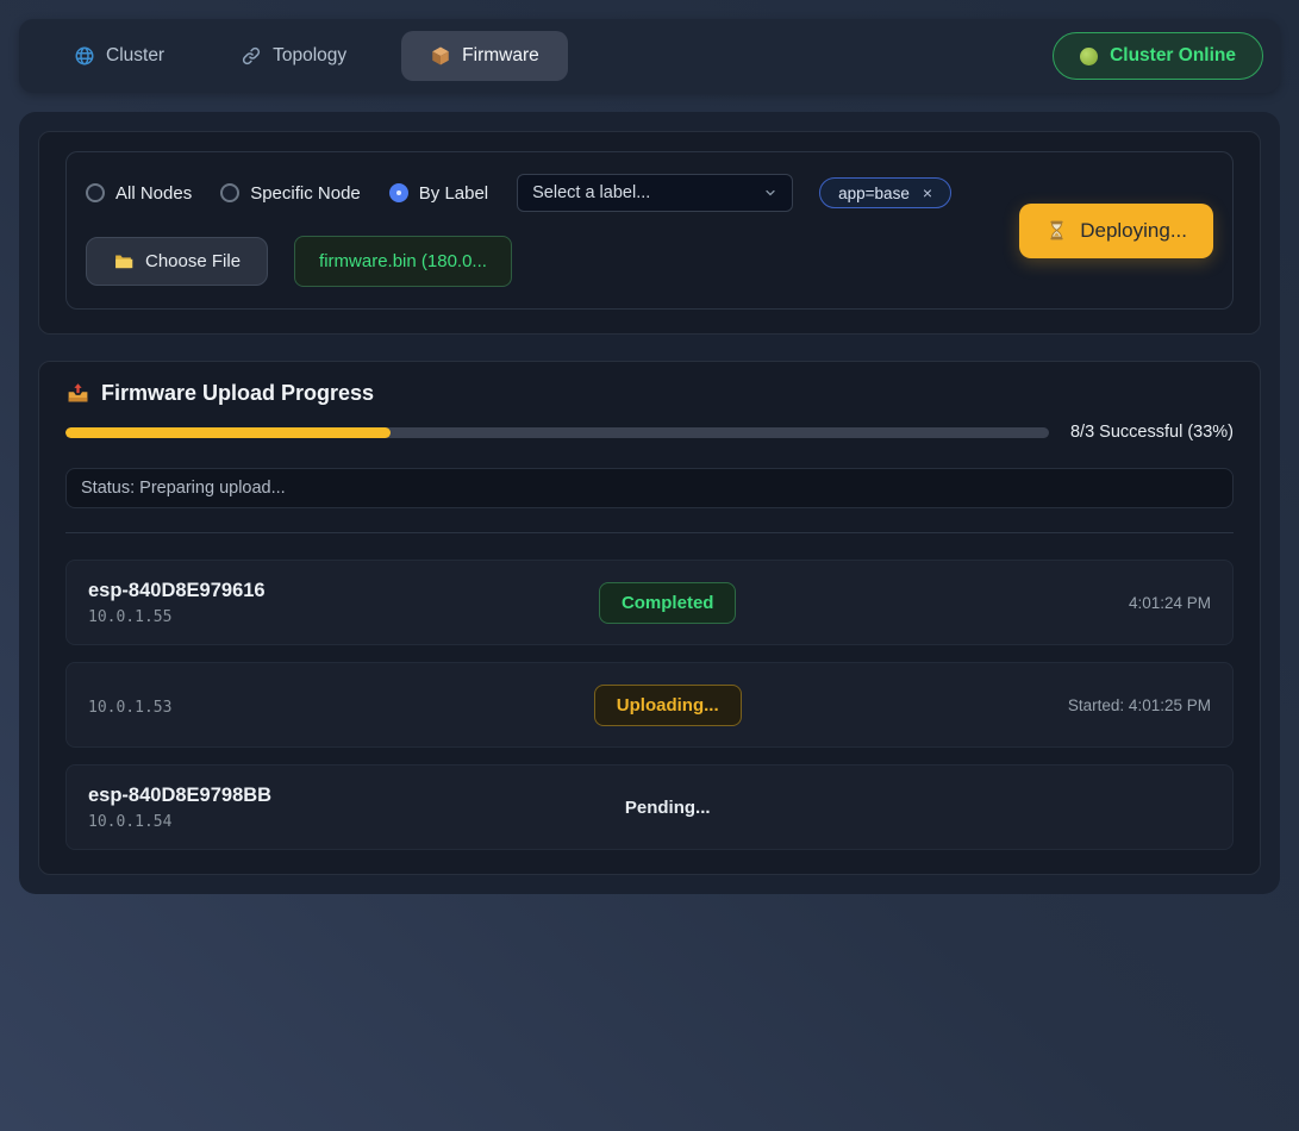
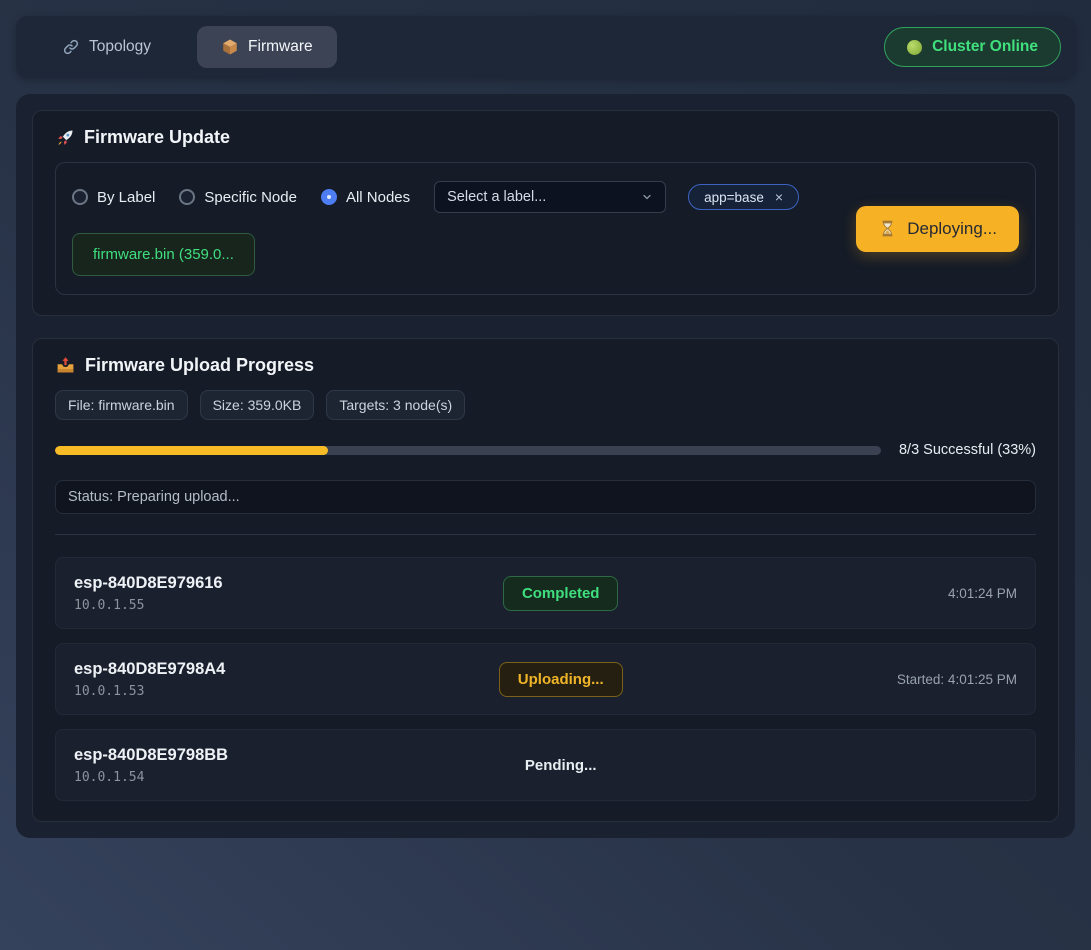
- Cluster
  Topology
  Firmware
  Cluster Online
+ Firmware Update
- All Nodes
+ By Label
  Specific Node
- By Label
+ All Nodes
  Select a label...
  app=base
  ×
- Choose File
- firmware.bin (180.0...
+ firmware.bin (359.0...
  Deploying...
  Firmware Upload Progress
+ File: firmware.bin
+ Size: 359.0KB
+ Targets: 3 node(s)
  8/3 Successful (33%)
  Status: Preparing upload...
  esp-840D8E979616
  10.0.1.55
  Completed
  4:01:24 PM
+ esp-840D8E9798A4
  10.0.1.53
  Uploading...
  Started: 4:01:25 PM
  esp-840D8E9798BB
  10.0.1.54
  Pending...
